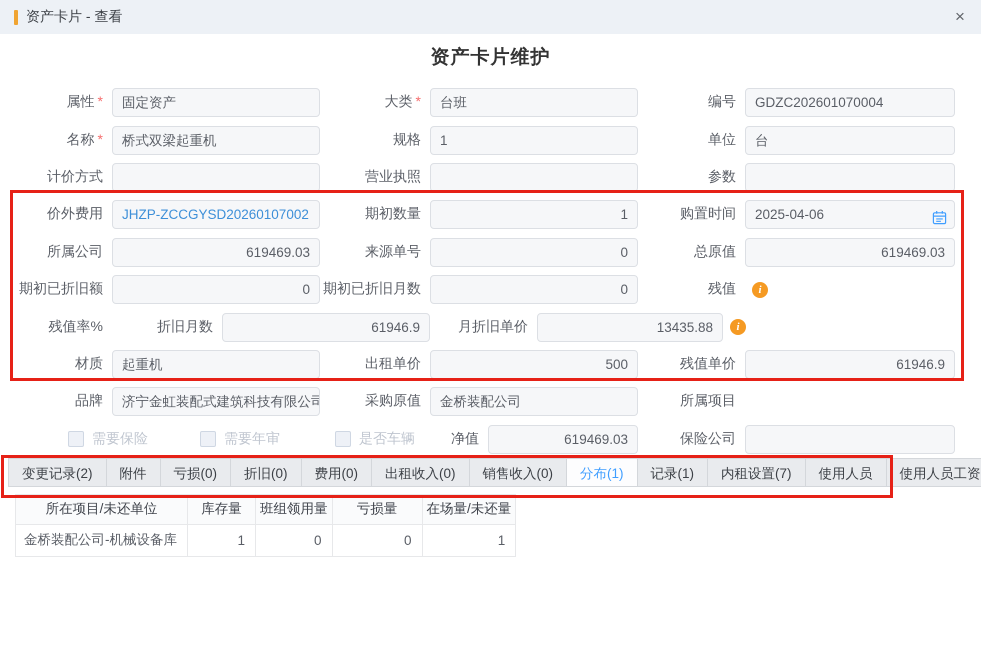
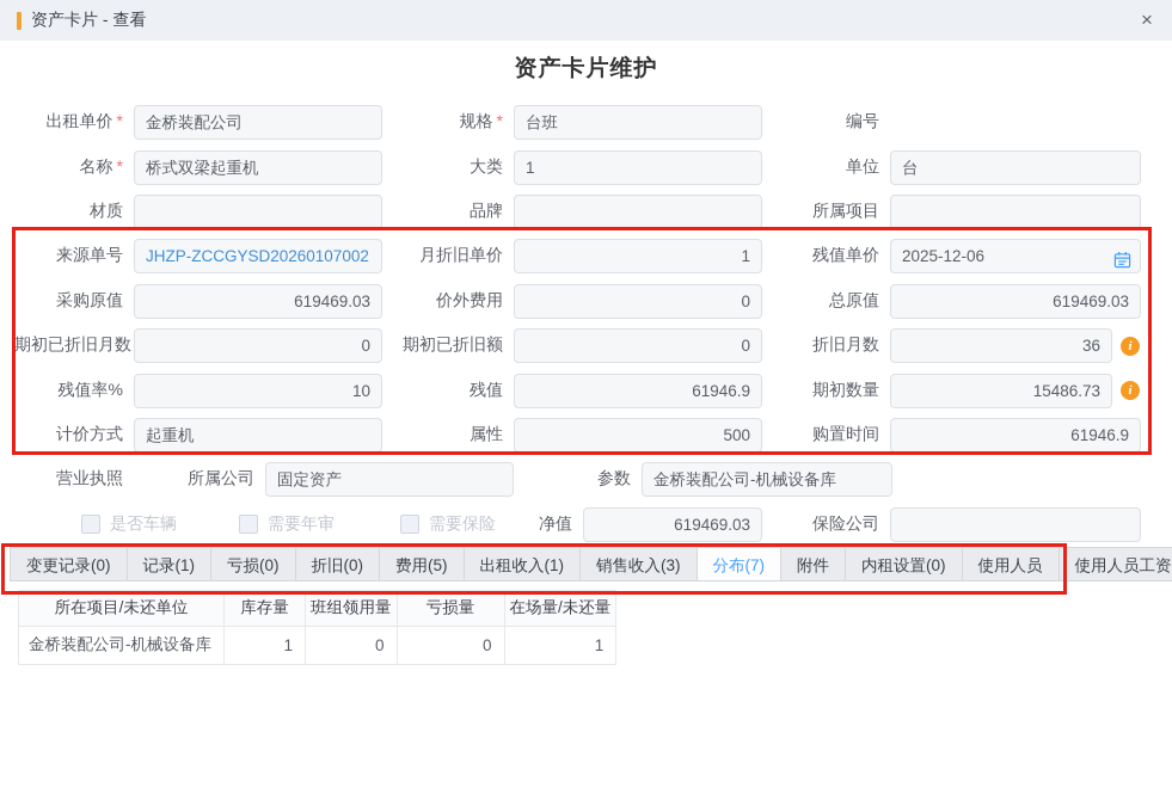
  资产卡片 - 查看
  ×
  资产卡片维护
- 属性 *
+ 出租单价 *
- 固定资产
+ 金桥装配公司
- 大类 *
+ 规格 *
  台班
  编号
- GDZC202601070004
  名称 *
  桥式双梁起重机
- 规格
+ 大类
  1
  单位
  台
- 计价方式
+ 材质
- 营业执照
+ 品牌
- 参数
+ 所属项目
- 价外费用
+ 来源单号
  JHZP-ZCCGYSD20260107002
- 期初数量
+ 月折旧单价
  1
- 购置时间
+ 残值单价
- 2025-04-06
+ 2025-12-06
- 所属公司
+ 采购原值
  619469.03
- 来源单号
+ 价外费用
  0
  总原值
  619469.03
- 期初已折旧额
+ 期初已折旧月数
  0
- 期初已折旧月数
+ 期初已折旧额
  0
- 残值
+ 折旧月数
+ 36
  i
  残值率%
+ 10
- 折旧月数
+ 残值
  61946.9
- 月折旧单价
+ 期初数量
- 13435.88
+ 15486.73
  i
- 材质
+ 计价方式
  起重机
- 出租单价
+ 属性
  500
- 残值单价
+ 购置时间
  61946.9
- 品牌
+ 营业执照
- 济宁金虹装配式建筑科技有限公司
- 采购原值
+ 所属公司
- 金桥装配公司
+ 固定资产
- 所属项目
+ 参数
+ 金桥装配公司-机械设备库
- 需要保险
+ 是否车辆
  需要年审
- 是否车辆
+ 需要保险
  净值
  619469.03
  保险公司
- 变更记录(2)
+ 变更记录(0)
- 附件
+ 记录(1)
  亏损(0)
  折旧(0)
- 费用(0)
+ 费用(5)
- 出租收入(0)
+ 出租收入(1)
- 销售收入(0)
+ 销售收入(3)
- 分布(1)
+ 分布(7)
- 记录(1)
+ 附件
- 内租设置(7)
+ 内租设置(0)
  使用人员
  所在项目/未还单位	库存量	班组领用量	亏损量	在场量/未还量
  金桥装配公司-机械设备库	1	0	0	1
